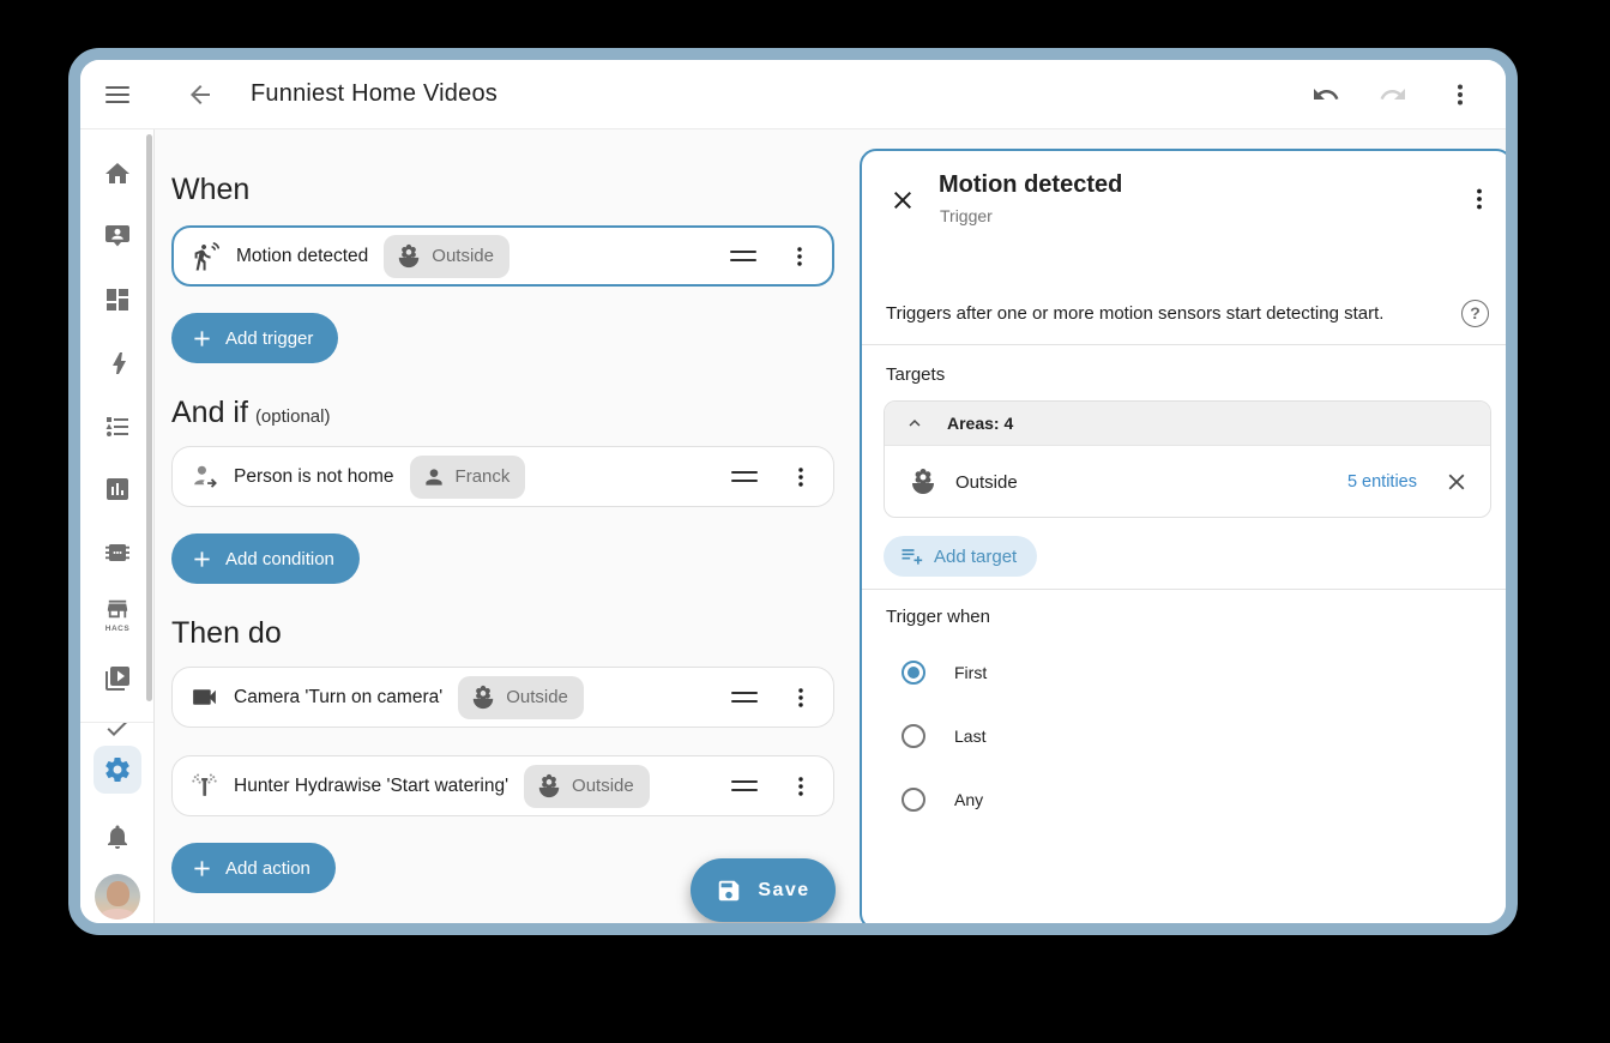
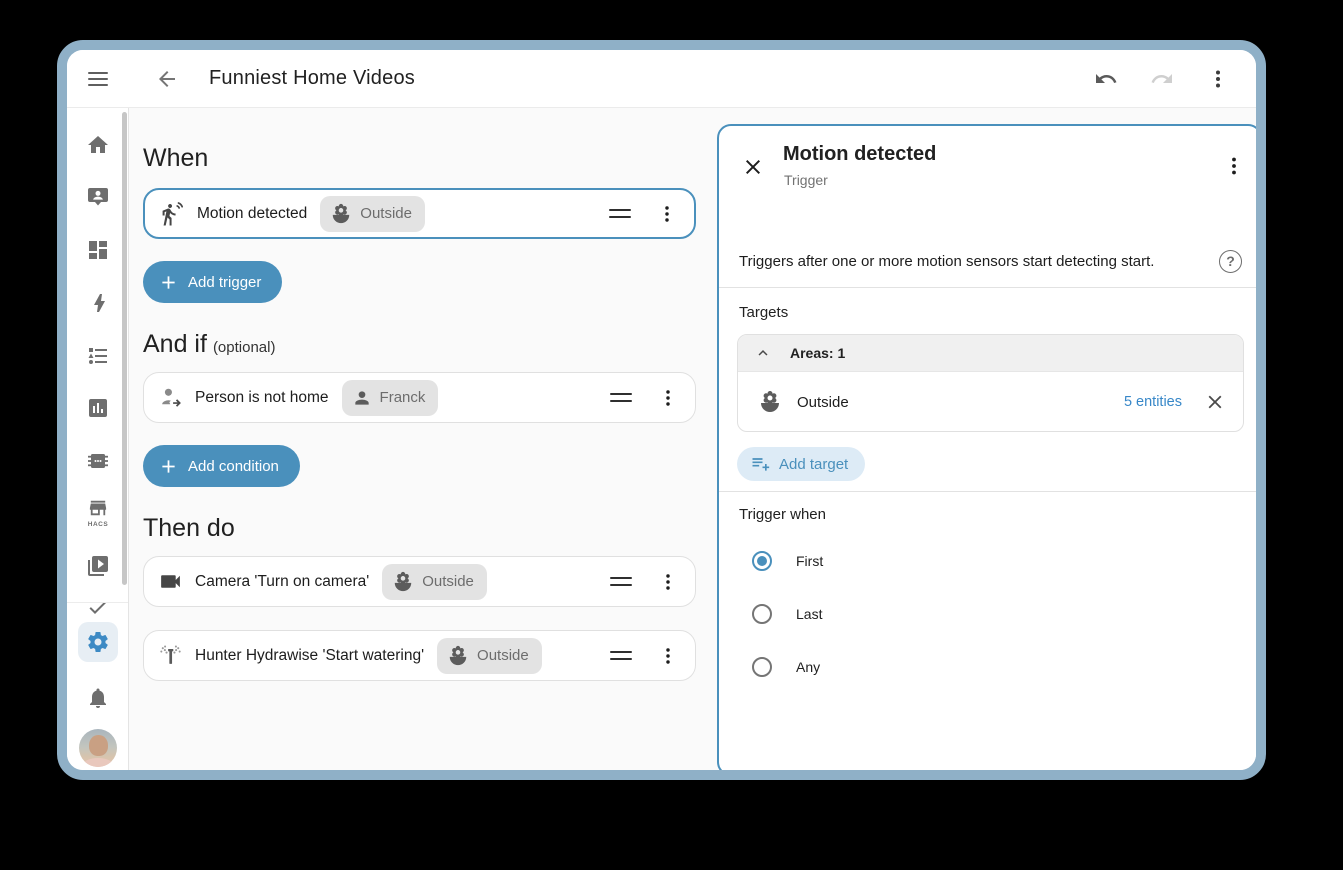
  Funniest Home Videos
  When
  Motion detected
  Outside
  Add trigger
  And if (optional)
  Person is not home
  Franck
  Add condition
  Then do
  Camera 'Turn on camera'
  Outside
  Hunter Hydrawise 'Start watering'
  Outside
- Add action
- Save
  Motion detected
  Trigger
  Triggers after one or more motion sensors start detecting start.
  ?
  Targets
- Areas: 4
+ Areas: 1
  Outside
  5 entities
  Add target
  Trigger when
  First
  Last
  Any
